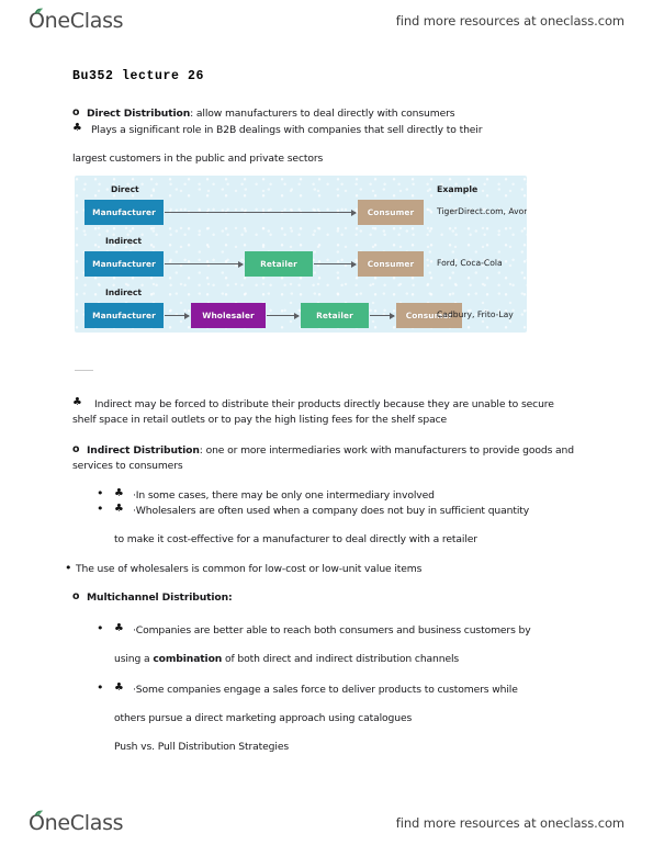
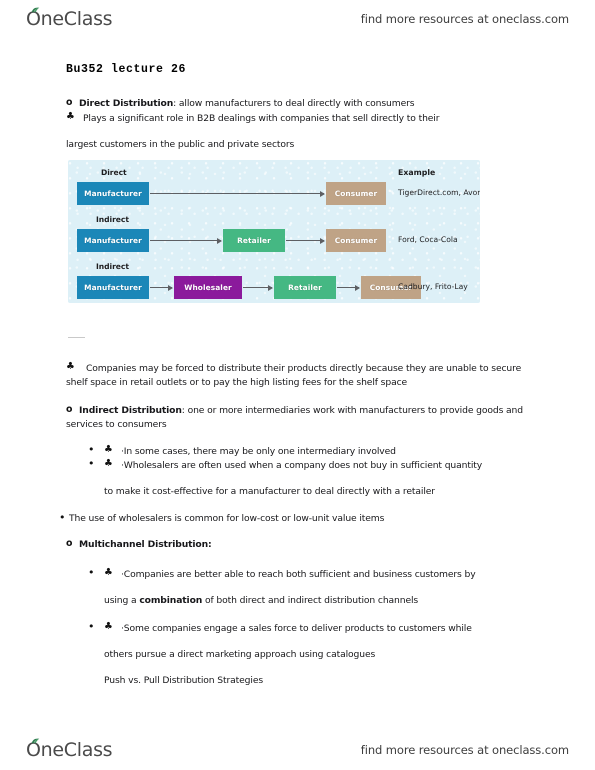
  OneClass
  find more resources at oneclass.com
  Bu352 lecture 26
  o
  Direct Distribution: allow manufacturers to deal directly with consumers
  ♣
  Plays a significant role in B2B dealings with companies that sell directly to their
  largest customers in the public and private sectors
  Example
  Direct
  Manufacturer
  Consumer
  TigerDirect.com, Avon
  Indirect
  Manufacturer
  Retailer
  Consumer
  Ford, Coca-Cola
  Indirect
  Manufacturer
  Wholesaler
  Retailer
  Consumer
  Cadbury, Frito-Lay
  ♣
- Indirect may be forced to distribute their products directly because they are unable to secure
+ Companies may be forced to distribute their products directly because they are unable to secure
  shelf space in retail outlets or to pay the high listing fees for the shelf space
  o
  Indirect Distribution: one or more intermediaries work with manufacturers to provide goods and
  services to consumers
  •
  ♣
  ·In some cases, there may be only one intermediary involved
  •
  ♣
  ·Wholesalers are often used when a company does not buy in sufficient quantity
  to make it cost-effective for a manufacturer to deal directly with a retailer
  •
  The use of wholesalers is common for low-cost or low-unit value items
  o
  Multichannel Distribution:
  •
  ♣
- ·Companies are better able to reach both consumers and business customers by
+ ·Companies are better able to reach both sufficient and business customers by
  using a combination of both direct and indirect distribution channels
  •
  ♣
  ·Some companies engage a sales force to deliver products to customers while
  others pursue a direct marketing approach using catalogues
  Push vs. Pull Distribution Strategies
  OneClass
  find more resources at oneclass.com
